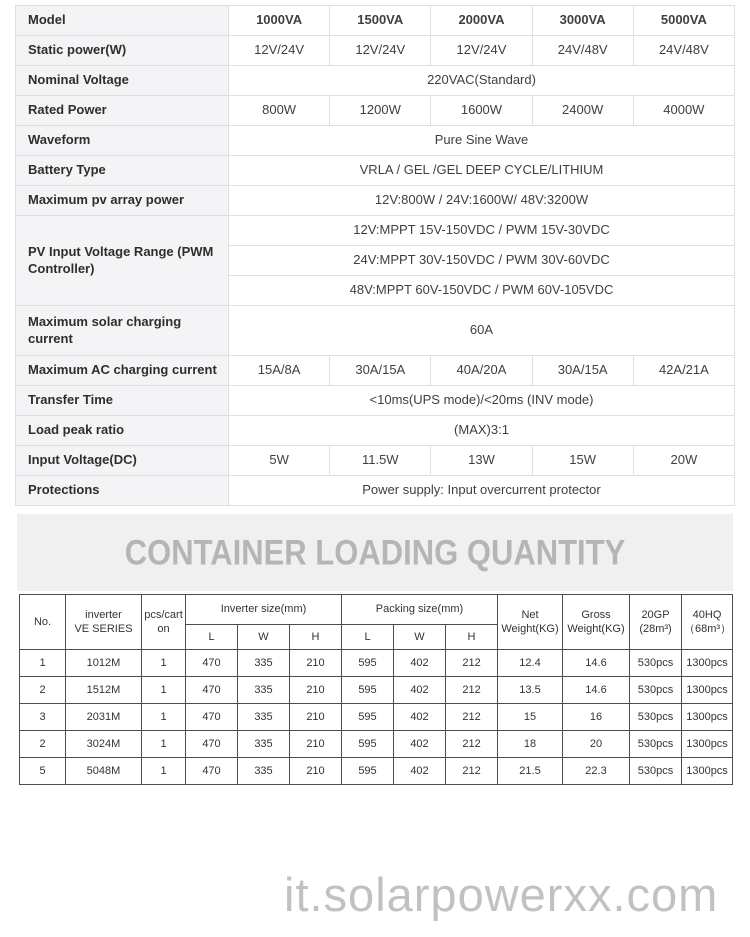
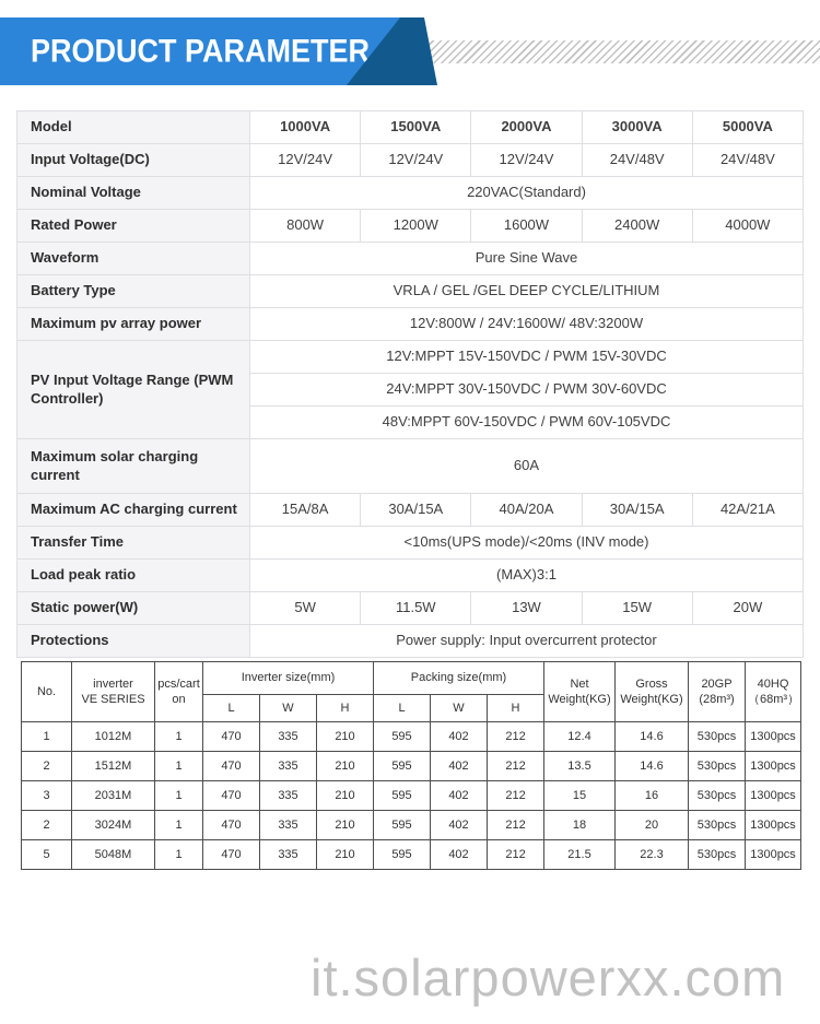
+ PRODUCT PARAMETER
  Model	1000VA	1500VA	2000VA	3000VA	5000VA
- Static power(W)	12V/24V	12V/24V	12V/24V	24V/48V	24V/48V
+ Input Voltage(DC)	12V/24V	12V/24V	12V/24V	24V/48V	24V/48V
  Nominal Voltage	220VAC(Standard)
  Rated Power	800W	1200W	1600W	2400W	4000W
  Waveform	Pure Sine Wave
  Battery Type	VRLA / GEL /GEL DEEP CYCLE/LITHIUM
  Maximum pv array power	12V:800W / 24V:1600W/ 48V:3200W
  PV Input Voltage Range (PWM Controller)	12V:MPPT 15V-150VDC / PWM 15V-30VDC
  24V:MPPT 30V-150VDC / PWM 30V-60VDC
  48V:MPPT 60V-150VDC / PWM 60V-105VDC
  Maximum solar charging current	60A
  Maximum AC charging current	15A/8A	30A/15A	40A/20A	30A/15A	42A/21A
  Transfer Time	<10ms(UPS mode)/<20ms (INV mode)
  Load peak ratio	(MAX)3:1
- Input Voltage(DC)	5W	11.5W	13W	15W	20W
+ Static power(W)	5W	11.5W	13W	15W	20W
  Protections	Power supply: Input overcurrent protector
- CONTAINER LOADING QUANTITY
  No.	inverter VE SERIES	pcs/carton	Inverter size(mm)	Packing size(mm)	Net Weight(KG)	Gross Weight(KG)	20GP (28m³)	40HQ （68m³）
  L	W	H	L	W	H
  1	1012M	1	470	335	210	595	402	212	12.4	14.6	530pcs	1300pcs
  2	1512M	1	470	335	210	595	402	212	13.5	14.6	530pcs	1300pcs
  3	2031M	1	470	335	210	595	402	212	15	16	530pcs	1300pcs
  2	3024M	1	470	335	210	595	402	212	18	20	530pcs	1300pcs
  5	5048M	1	470	335	210	595	402	212	21.5	22.3	530pcs	1300pcs
  it.solarpowerxx.com
